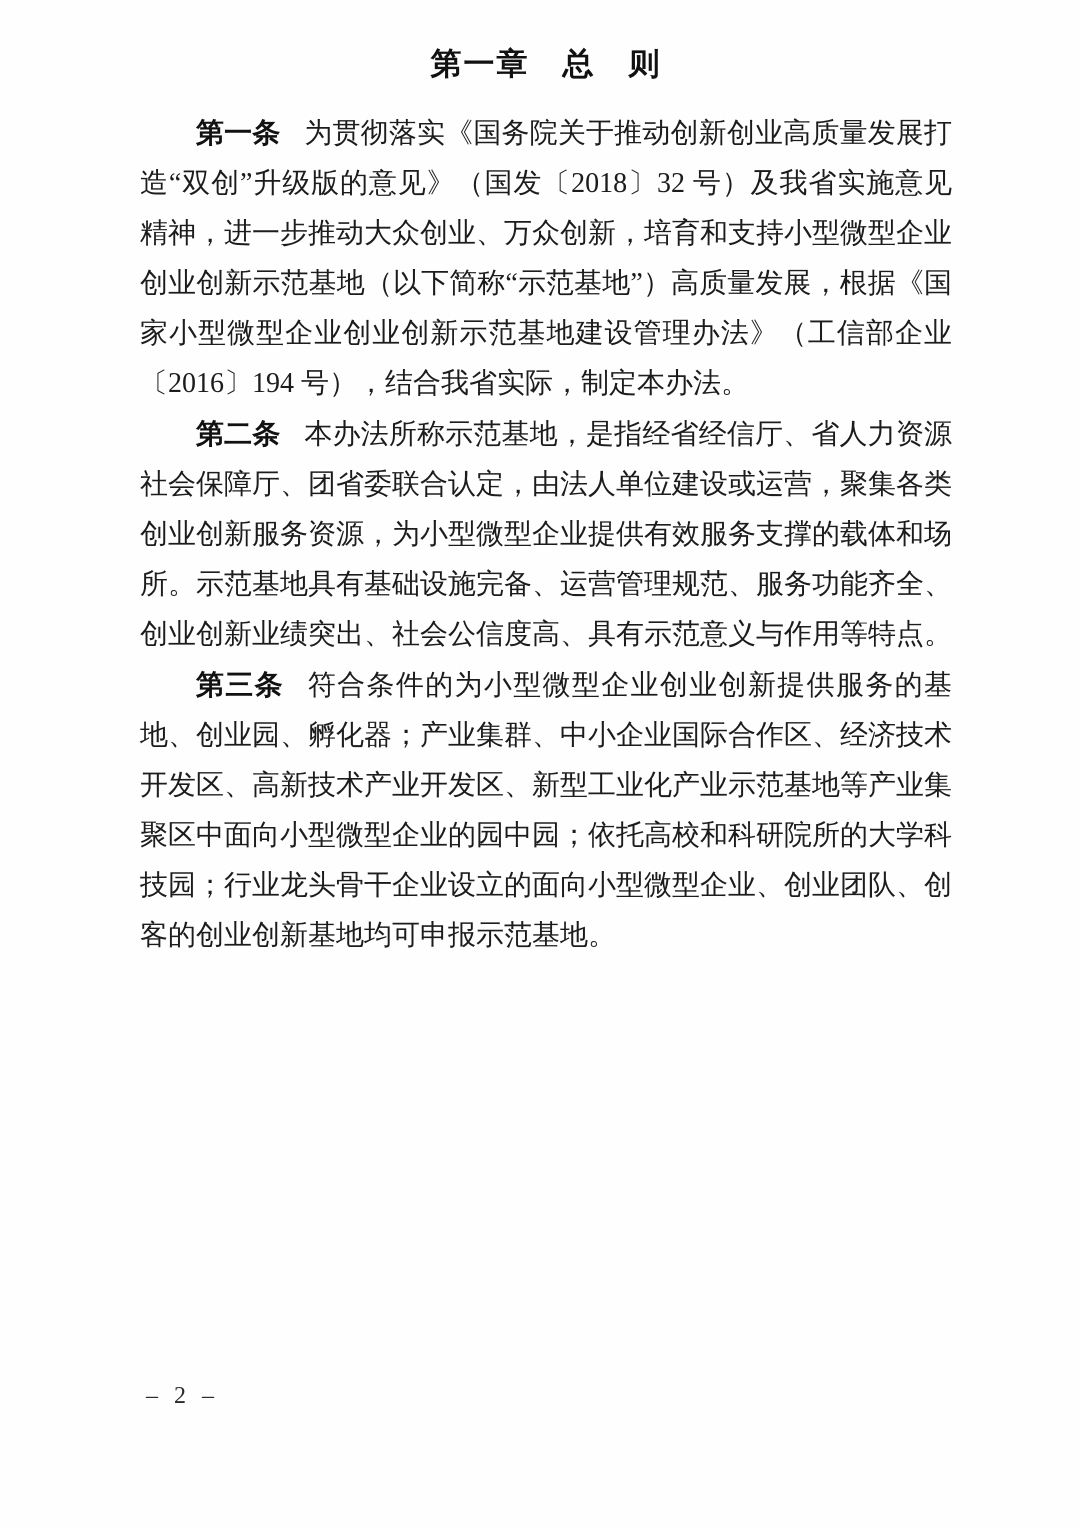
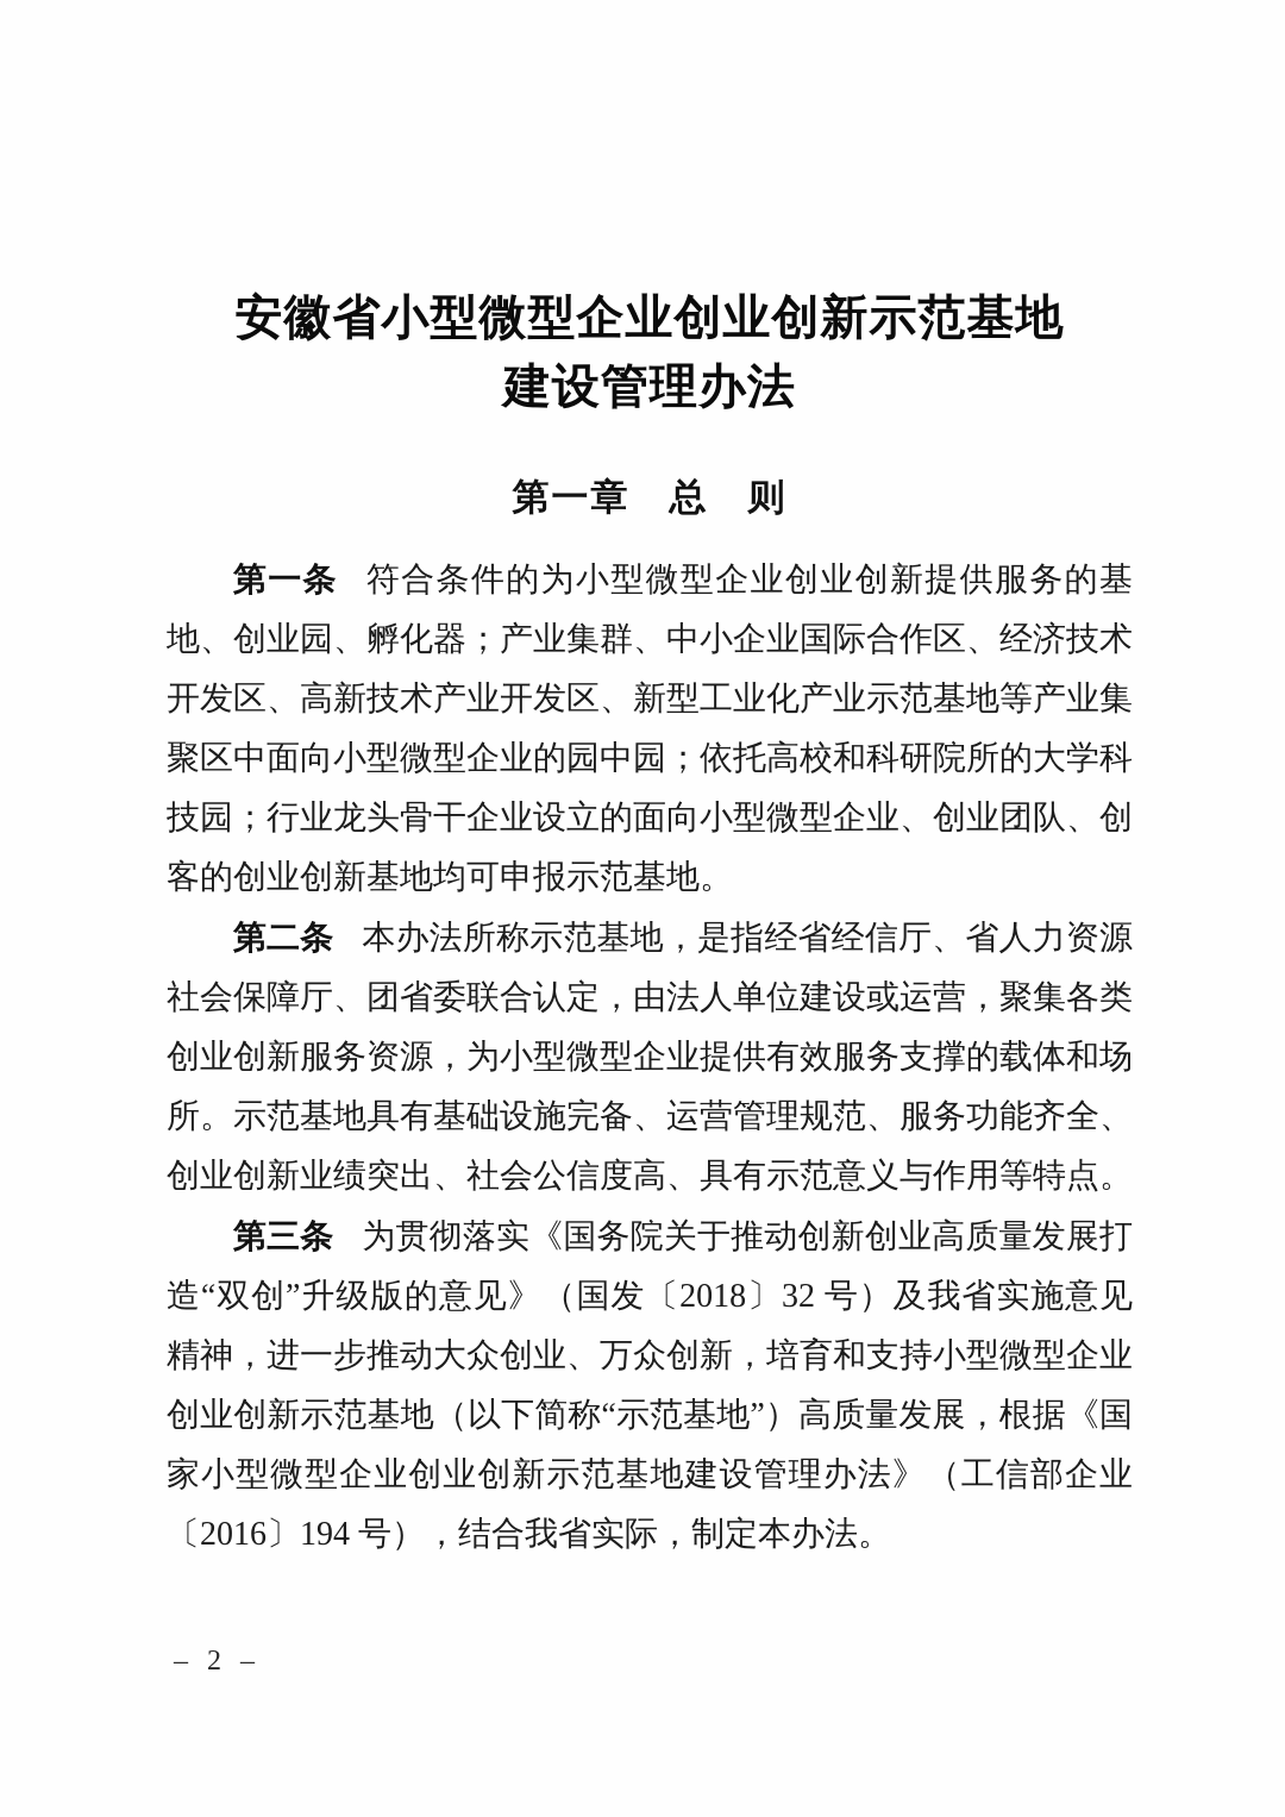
+ 安徽省小型微型企业创业创新示范基地
+ 建设管理办法
  第一章 总 则
- 第一条 为贯彻落实《国务院关于推动创新创业高质量发展打造“双创”升级版的意见》（国发〔2018〕32 号）及我省实施意见精神，进一步推动大众创业、万众创新，培育和支持小型微型企业创业创新示范基地（以下简称“示范基地”）高质量发展，根据《国家小型微型企业创业创新示范基地建设管理办法》（工信部企业〔2016〕194 号），结合我省实际，制定本办法。
+ 第一条 符合条件的为小型微型企业创业创新提供服务的基地、创业园、孵化器；产业集群、中小企业国际合作区、经济技术开发区、高新技术产业开发区、新型工业化产业示范基地等产业集聚区中面向小型微型企业的园中园；依托高校和科研院所的大学科技园；行业龙头骨干企业设立的面向小型微型企业、创业团队、创客的创业创新基地均可申报示范基地。
  第二条 本办法所称示范基地，是指经省经信厅、省人力资源社会保障厅、团省委联合认定，由法人单位建设或运营，聚集各类创业创新服务资源，为小型微型企业提供有效服务支撑的载体和场所。示范基地具有基础设施完备、运营管理规范、服务功能齐全、创业创新业绩突出、社会公信度高、具有示范意义与作用等特点。
- 第三条 符合条件的为小型微型企业创业创新提供服务的基地、创业园、孵化器；产业集群、中小企业国际合作区、经济技术开发区、高新技术产业开发区、新型工业化产业示范基地等产业集聚区中面向小型微型企业的园中园；依托高校和科研院所的大学科技园；行业龙头骨干企业设立的面向小型微型企业、创业团队、创客的创业创新基地均可申报示范基地。
+ 第三条 为贯彻落实《国务院关于推动创新创业高质量发展打造“双创”升级版的意见》（国发〔2018〕32 号）及我省实施意见精神，进一步推动大众创业、万众创新，培育和支持小型微型企业创业创新示范基地（以下简称“示范基地”）高质量发展，根据《国家小型微型企业创业创新示范基地建设管理办法》（工信部企业〔2016〕194 号），结合我省实际，制定本办法。
  – 2 –
